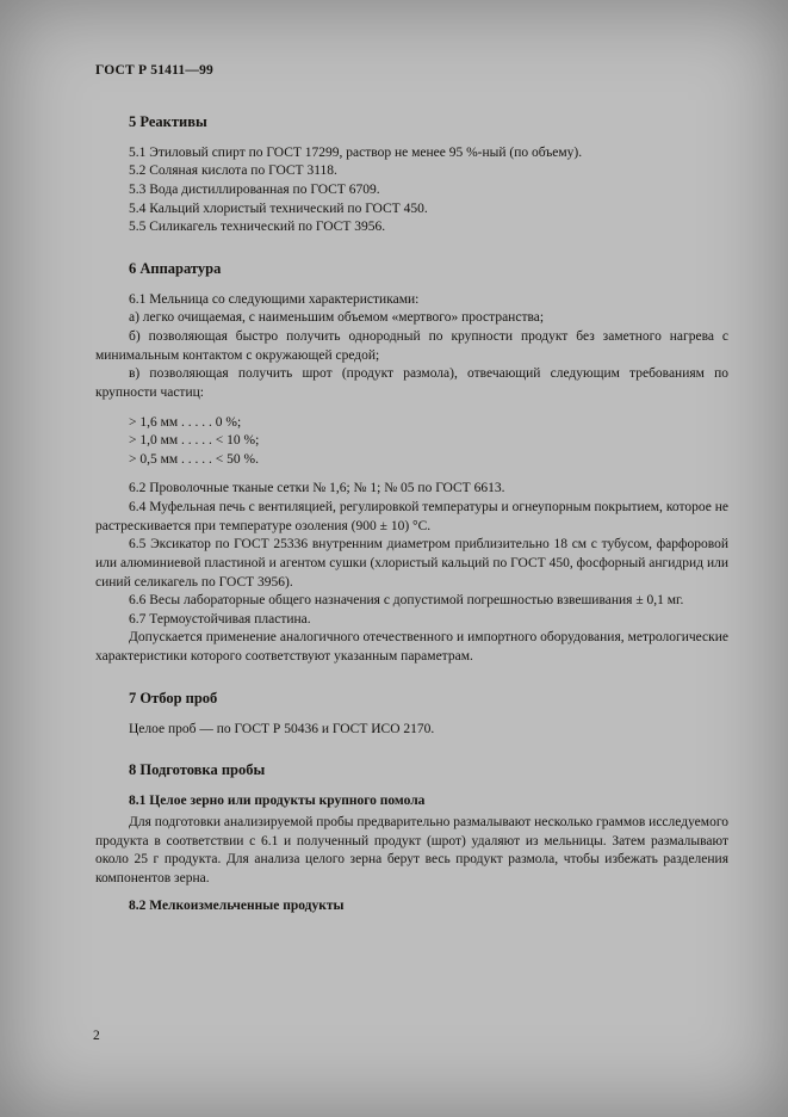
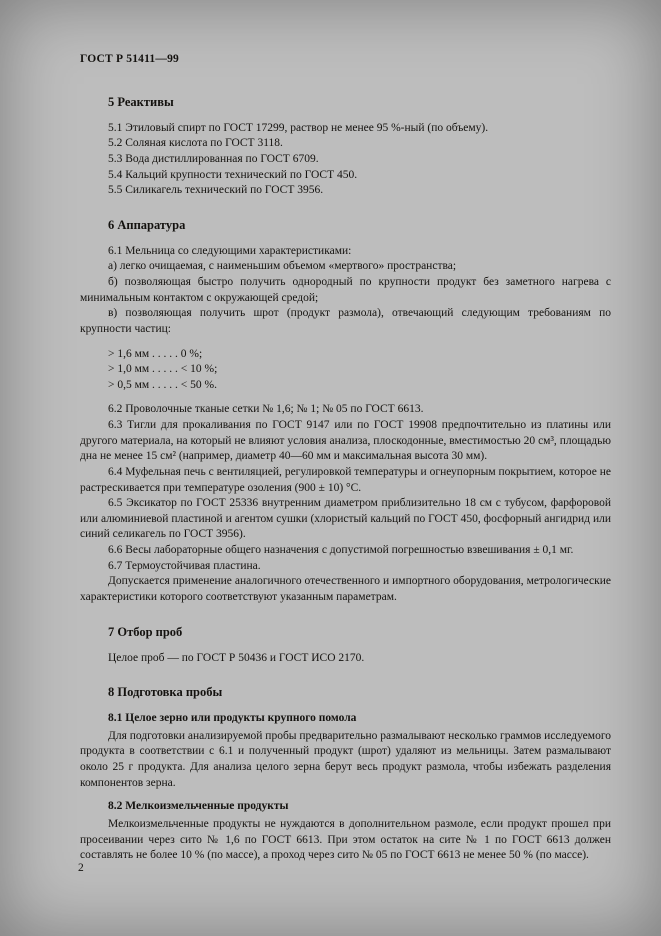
  ГОСТ Р 51411—99
  5 Реактивы
  5.1 Этиловый спирт по ГОСТ 17299, раствор не менее 95 %-ный (по объему).
  5.2 Соляная кислота по ГОСТ 3118.
  5.3 Вода дистиллированная по ГОСТ 6709.
- 5.4 Кальций хлористый технический по ГОСТ 450.
+ 5.4 Кальций крупности технический по ГОСТ 450.
  5.5 Силикагель технический по ГОСТ 3956.
  6 Аппаратура
  6.1 Мельница со следующими характеристиками:
  а) легко очищаемая, с наименьшим объемом «мертвого» пространства;
  б) позволяющая быстро получить однородный по крупности продукт без заметного нагрева с минимальным контактом с окружающей средой;
  в) позволяющая получить шрот (продукт размола), отвечающий следующим требованиям по крупности частиц:
  > 1,6 мм . . . . . 0 %;
  > 1,0 мм . . . . . < 10 %;
  > 0,5 мм . . . . . < 50 %.
  6.2 Проволочные тканые сетки № 1,6; № 1; № 05 по ГОСТ 6613.
+ 6.3 Тигли для прокаливания по ГОСТ 9147 или по ГОСТ 19908 предпочтительно из платины или другого материала, на который не влияют условия анализа, плоскодонные, вместимостью 20 см³, площадью дна не менее 15 см² (например, диаметр 40—60 мм и максимальная высота 30 мм).
  6.4 Муфельная печь с вентиляцией, регулировкой температуры и огнеупорным покрытием, которое не растрескивается при температуре озоления (900 ± 10) °С.
  6.5 Эксикатор по ГОСТ 25336 внутренним диаметром приблизительно 18 см с тубусом, фарфоровой или алюминиевой пластиной и агентом сушки (хлористый кальций по ГОСТ 450, фосфорный ангидрид или синий селикагель по ГОСТ 3956).
  6.6 Весы лабораторные общего назначения с допустимой погрешностью взвешивания ± 0,1 мг.
  6.7 Термоустойчивая пластина.
  Допускается применение аналогичного отечественного и импортного оборудования, метрологические характеристики которого соответствуют указанным параметрам.
  7 Отбор проб
  Целое проб — по ГОСТ Р 50436 и ГОСТ ИСО 2170.
  8 Подготовка пробы
  8.1 Целое зерно или продукты крупного помола
  Для подготовки анализируемой пробы предварительно размалывают несколько граммов исследуемого продукта в соответствии с 6.1 и полученный продукт (шрот) удаляют из мельницы. Затем размалывают около 25 г продукта. Для анализа целого зерна берут весь продукт размола, чтобы избежать разделения компонентов зерна.
  8.2 Мелкоизмельченные продукты
+ Мелкоизмельченные продукты не нуждаются в дополнительном размоле, если продукт прошел при просеивании через сито № 1,6 по ГОСТ 6613. При этом остаток на сите № 1 по ГОСТ 6613 должен составлять не более 10 % (по массе), а проход через сито № 05 по ГОСТ 6613 не менее 50 % (по массе).
  2
